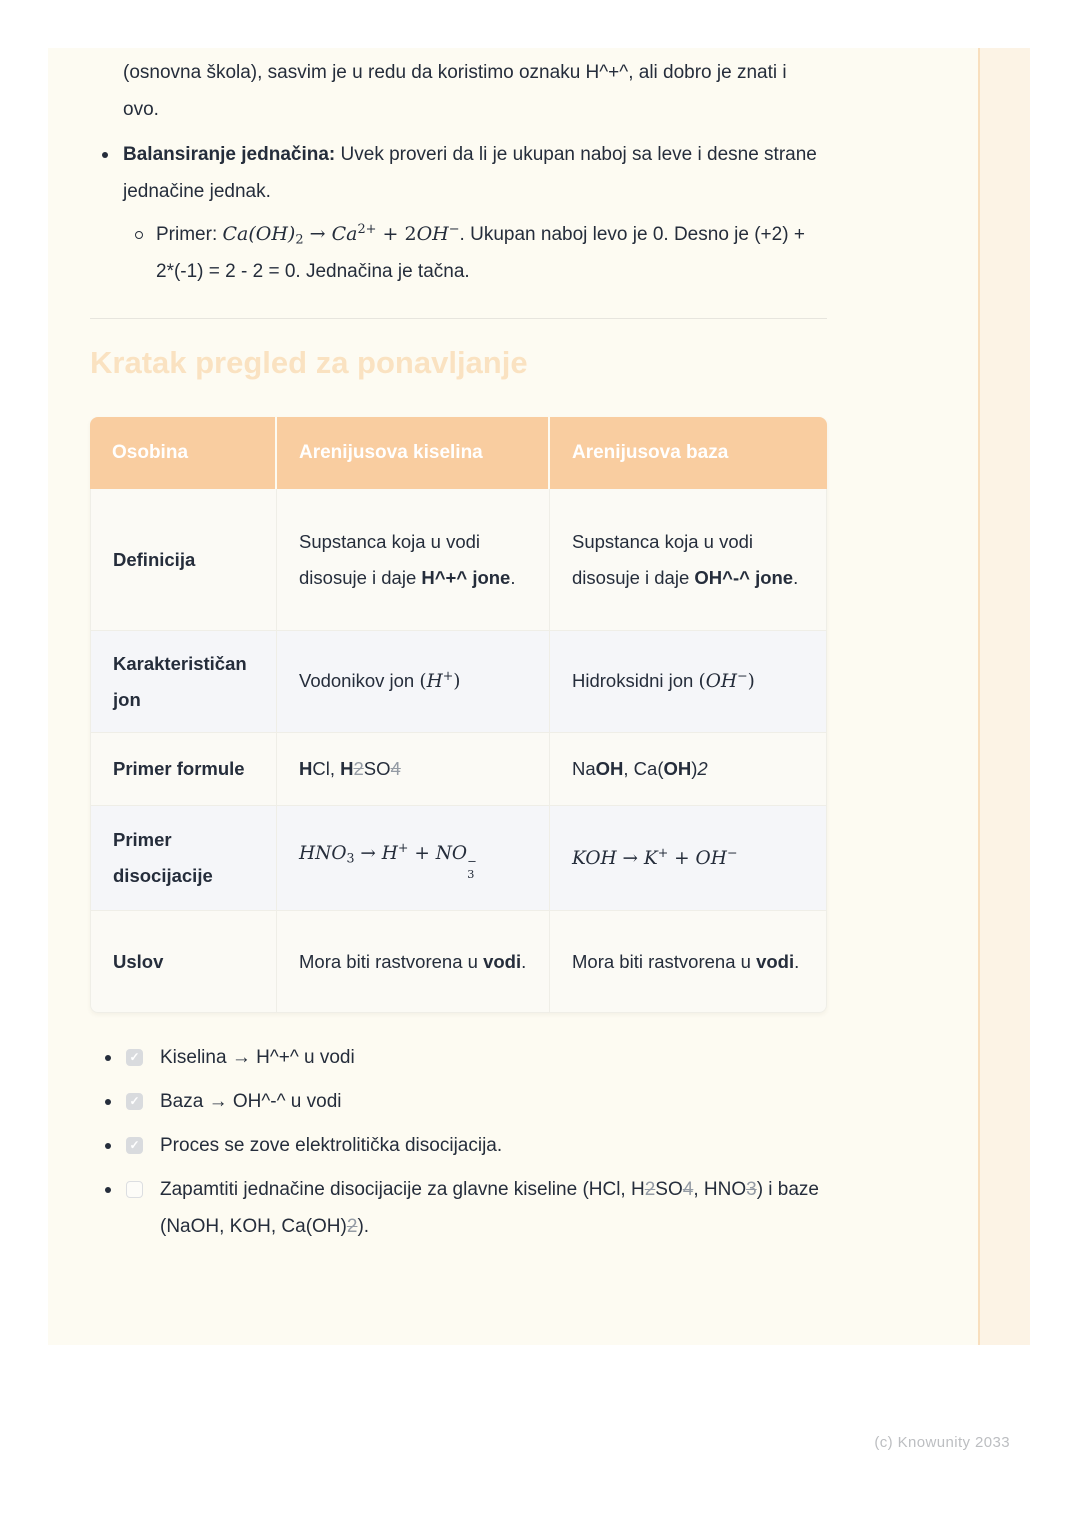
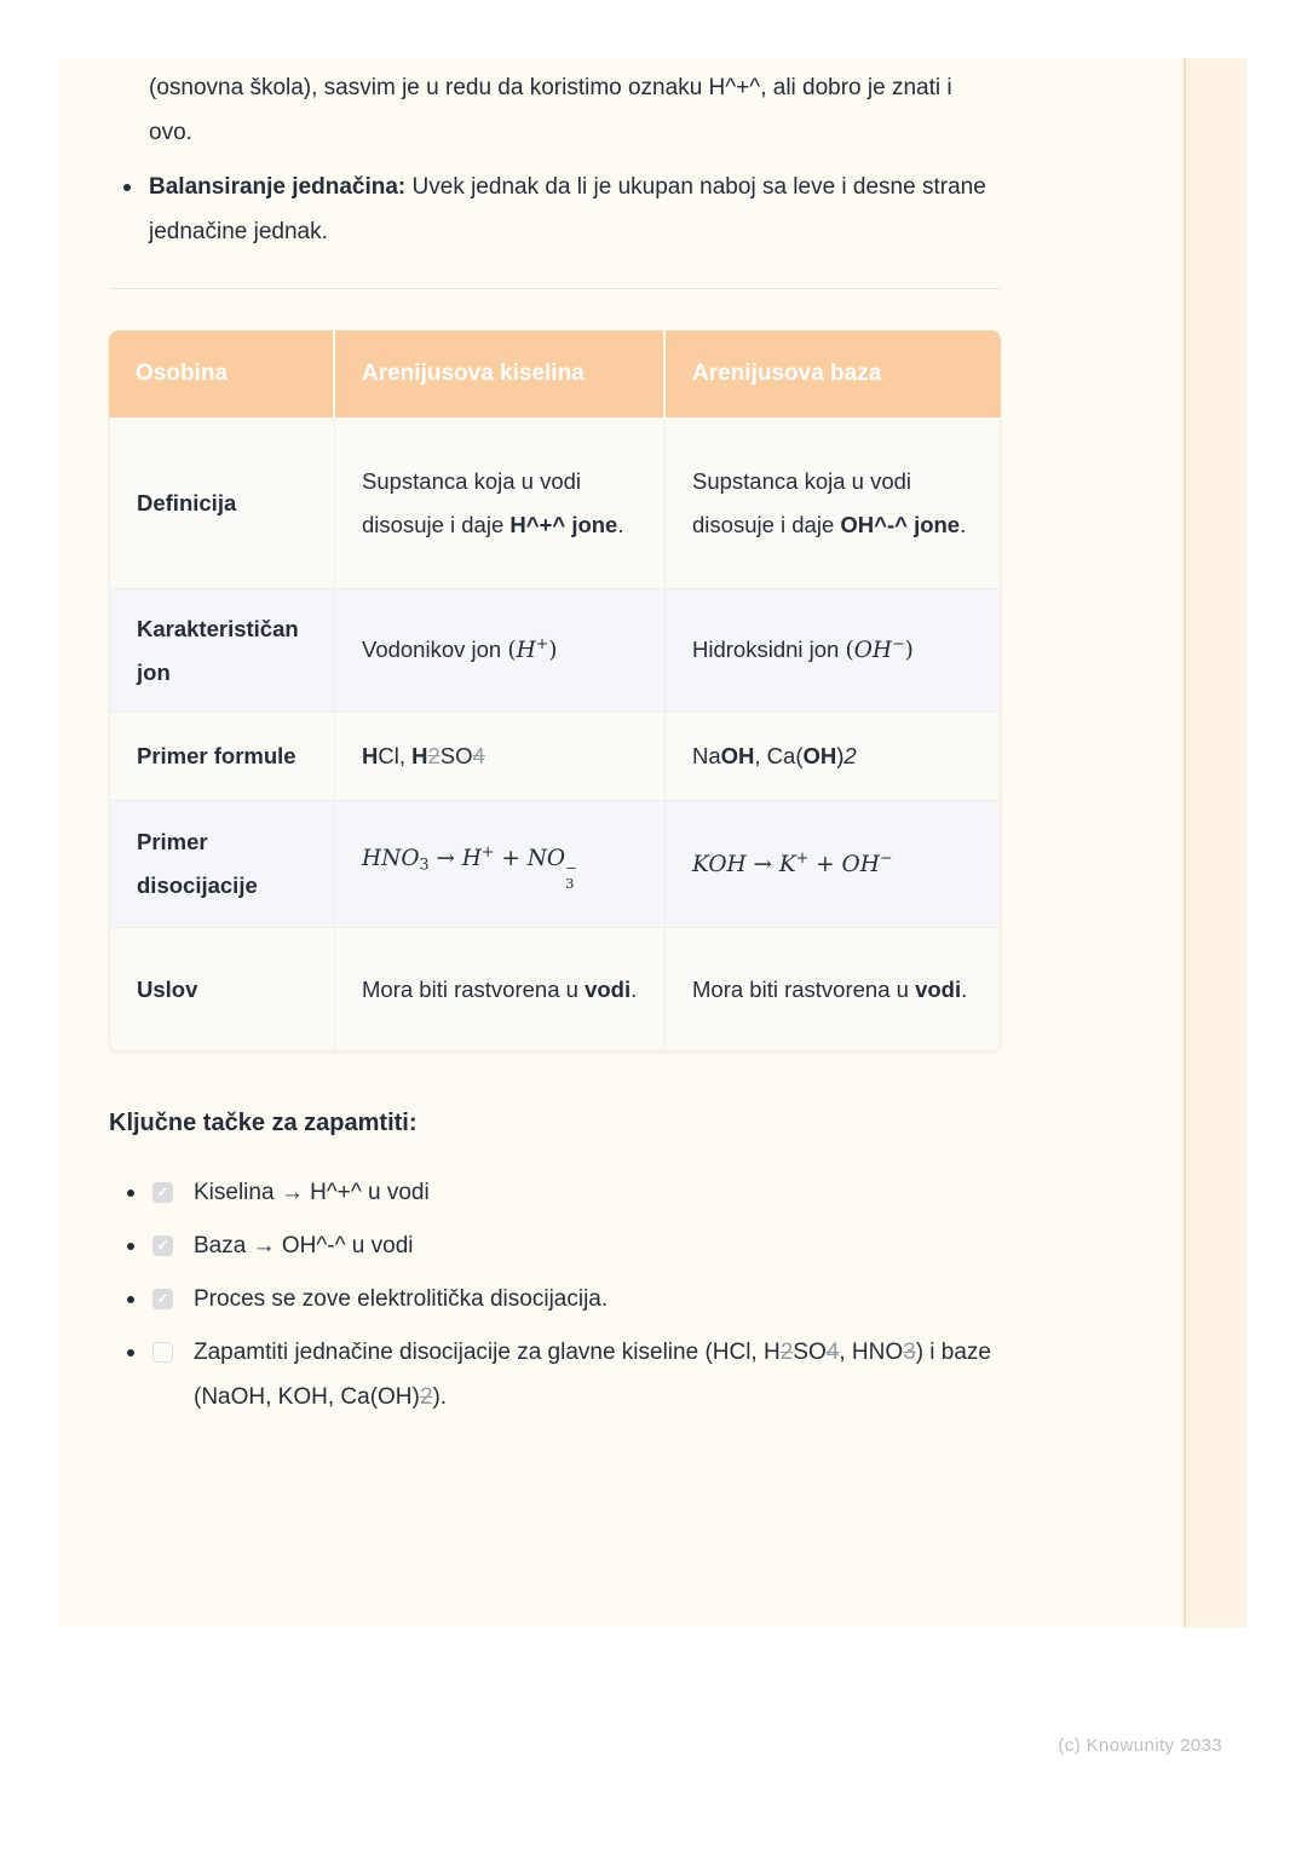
  (osnovna škola), sasvim je u redu da koristimo oznaku H^+^, ali dobro je znati i ovo.
- Balansiranje jednačina: Uvek proveri da li je ukupan naboj sa leve i desne strane jednačine jednak.
+ Balansiranje jednačina: Uvek jednak da li je ukupan naboj sa leve i desne strane jednačine jednak.
- Primer: Ca(OH)2 → Ca2+ + 2OH−. Ukupan naboj levo je 0. Desno je (+2) + 2*(-1) = 2 - 2 = 0. Jednačina je tačna.
- Kratak pregled za ponavljanje
  Osobina	Arenijusova kiselina	Arenijusova baza
  Definicija	Supstanca koja u vodi disosuje i daje H^+^ jone.	Supstanca koja u vodi disosuje i daje OH^-^ jone.
  Karakterističan jon	Vodonikov jon (H+)	Hidroksidni jon (OH−)
  Primer formule	HCl, H2SO4	NaOH, Ca(OH)2
  Primer disocijacije	HNO3 → H+ + NO−3	KOH → K+ + OH−
  Uslov	Mora biti rastvorena u vodi.	Mora biti rastvorena u vodi.
+ Ključne tačke za zapamtiti:
  ✓
  Kiselina → H^+^ u vodi
  ✓
  Baza → OH^-^ u vodi
  ✓
  Proces se zove elektrolitička disocijacija.
  Zapamtiti jednačine disocijacije za glavne kiseline (HCl, H2SO4, HNO3) i baze (NaOH, KOH, Ca(OH)2).
  (c) Knowunity 2033
